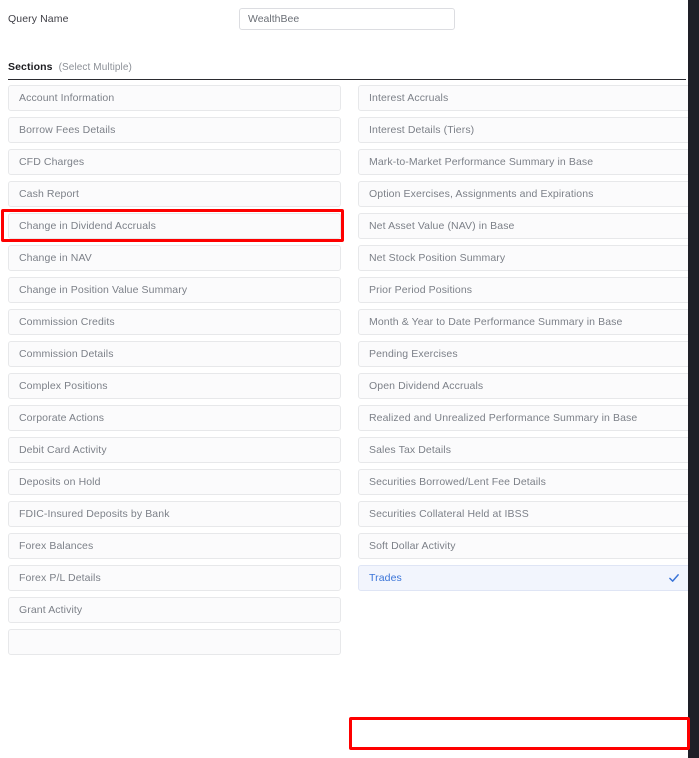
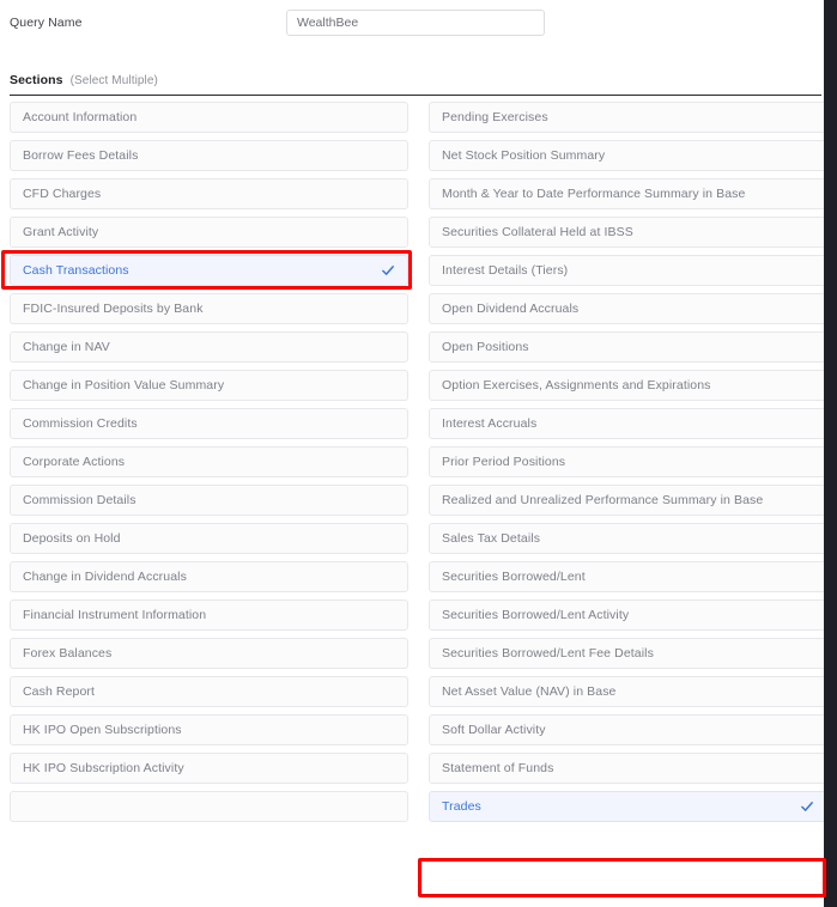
  Query Name
  WealthBee
  Sections
  (Select Multiple)
  Account Information
  Borrow Fees Details
  CFD Charges
- Cash Report
+ Grant Activity
+ Cash Transactions
- Change in Dividend Accruals
+ FDIC-Insured Deposits by Bank
  Change in NAV
  Change in Position Value Summary
  Commission Credits
- Commission Details
+ Corporate Actions
- Complex Positions
- Corporate Actions
+ Commission Details
- Debit Card Activity
  Deposits on Hold
- FDIC-Insured Deposits by Bank
+ Change in Dividend Accruals
+ Financial Instrument Information
  Forex Balances
- Forex P/L Details
- Grant Activity
+ Cash Report
+ HK IPO Open Subscriptions
+ HK IPO Subscription Activity
- Interest Accruals
+ Pending Exercises
- Interest Details (Tiers)
+ Net Stock Position Summary
- Mark-to-Market Performance Summary in Base
- Option Exercises, Assignments and Expirations
+ Month & Year to Date Performance Summary in Base
- Net Asset Value (NAV) in Base
+ Securities Collateral Held at IBSS
- Net Stock Position Summary
+ Interest Details (Tiers)
- Prior Period Positions
+ Open Dividend Accruals
+ Open Positions
- Month & Year to Date Performance Summary in Base
+ Option Exercises, Assignments and Expirations
- Pending Exercises
+ Interest Accruals
- Open Dividend Accruals
+ Prior Period Positions
  Realized and Unrealized Performance Summary in Base
  Sales Tax Details
+ Securities Borrowed/Lent
+ Securities Borrowed/Lent Activity
  Securities Borrowed/Lent Fee Details
- Securities Collateral Held at IBSS
+ Net Asset Value (NAV) in Base
  Soft Dollar Activity
+ Statement of Funds
  Trades
